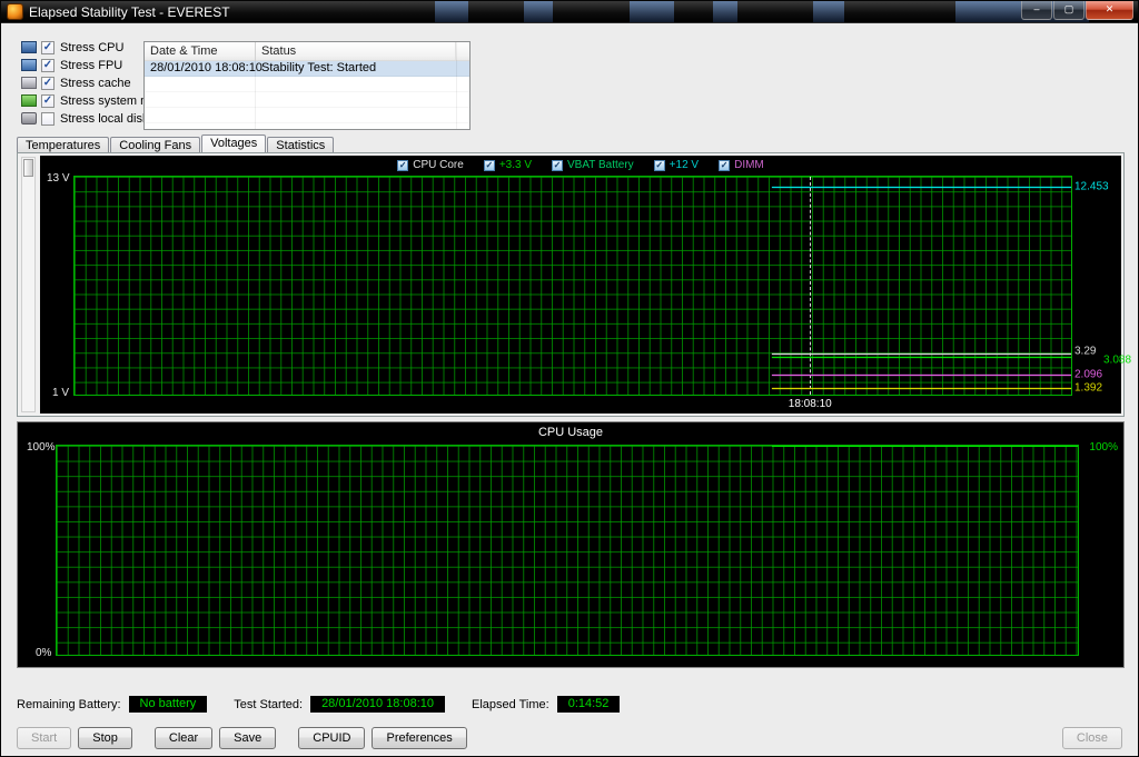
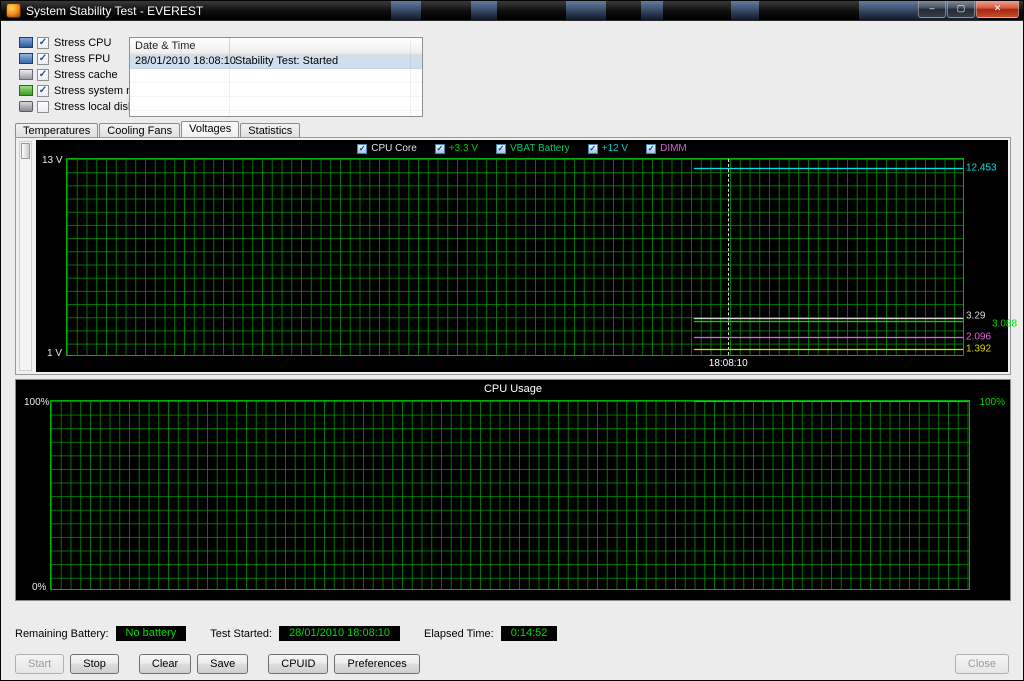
- Elapsed Stability Test - EVEREST
+ System Stability Test - EVEREST
  –
  ▢
  ✕
  ✓
  Stress CPU
  ✓
  Stress FPU
  ✓
  Stress cache
  ✓
  Stress local dis
  Date & Time
- Status
  28/01/2010 18:08:10
  Stability Test: Started
  Temperatures
  Cooling Fans
  Voltages
  Statistics
  ✓
  CPU Core
  ✓
  +3.3 V
  ✓
  VBAT Battery
  ✓
  +12 V
  ✓
  DIMM
  13 V
  1 V
  18:08:10
  12.453
  3.29
  3.088
  2.096
  1.392
  CPU Usage
  100%
  0%
  100%
  Remaining Battery:
  No battery
  Test Started:
  28/01/2010 18:08:10
  Elapsed Time:
  0:14:52
  Start
  Stop
  Clear
  Save
  CPUID
  Preferences
  Close
